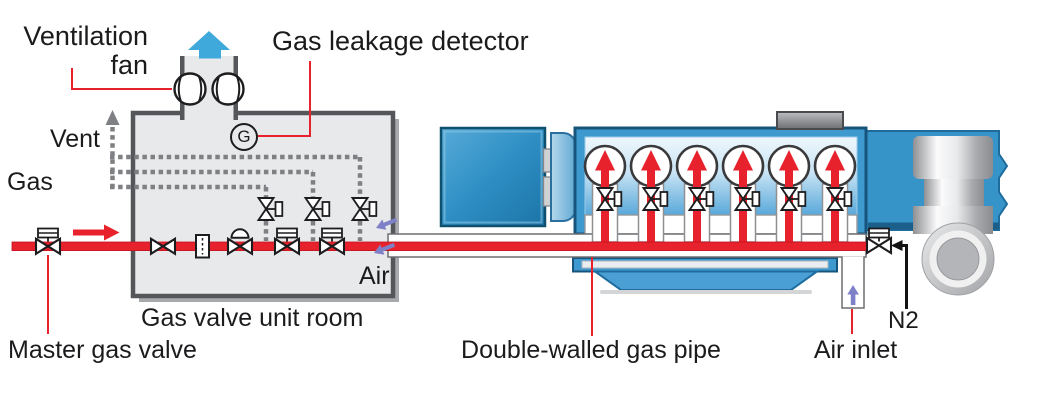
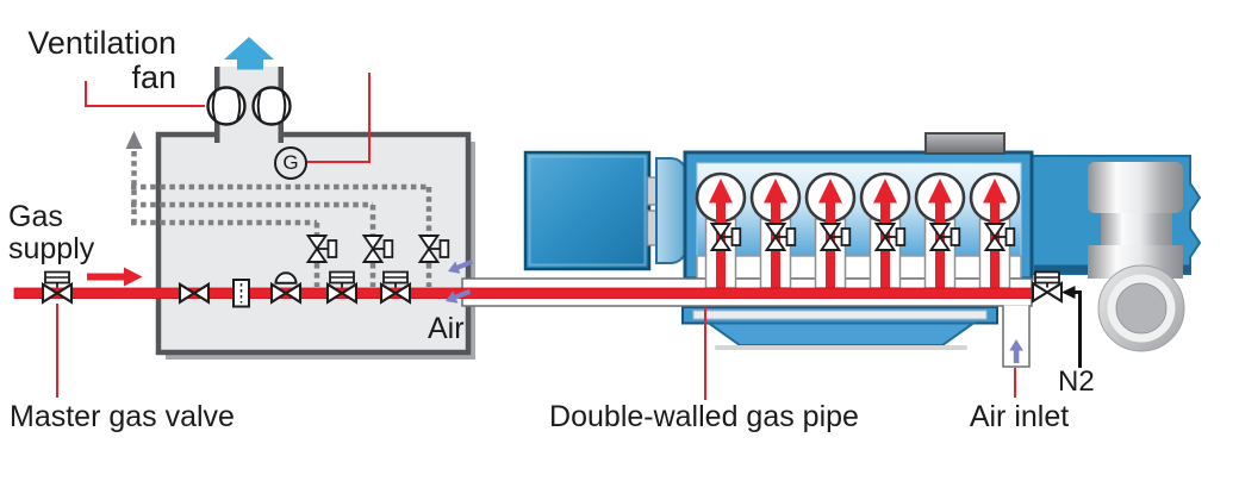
  Ventilation
  fan
- Gas leakage detector
- Vent
  Gas
+ supply
  Master gas valve
- Gas valve unit room
  Air
  Double-walled gas pipe
  Air inlet
  N2
  G
